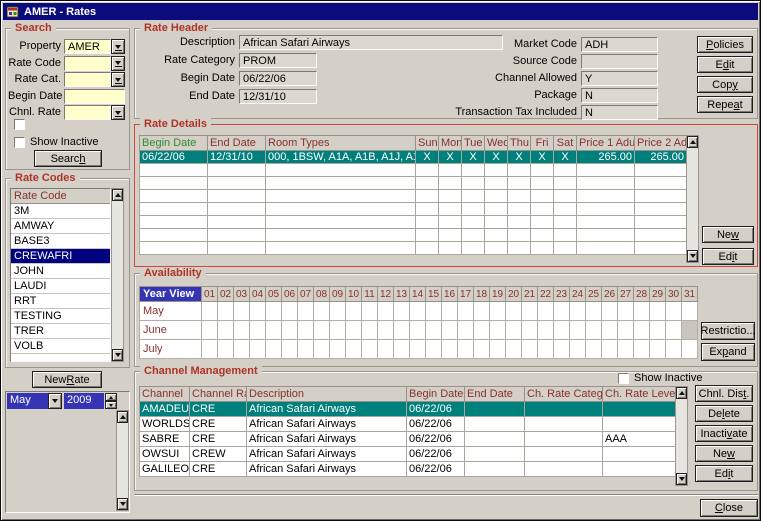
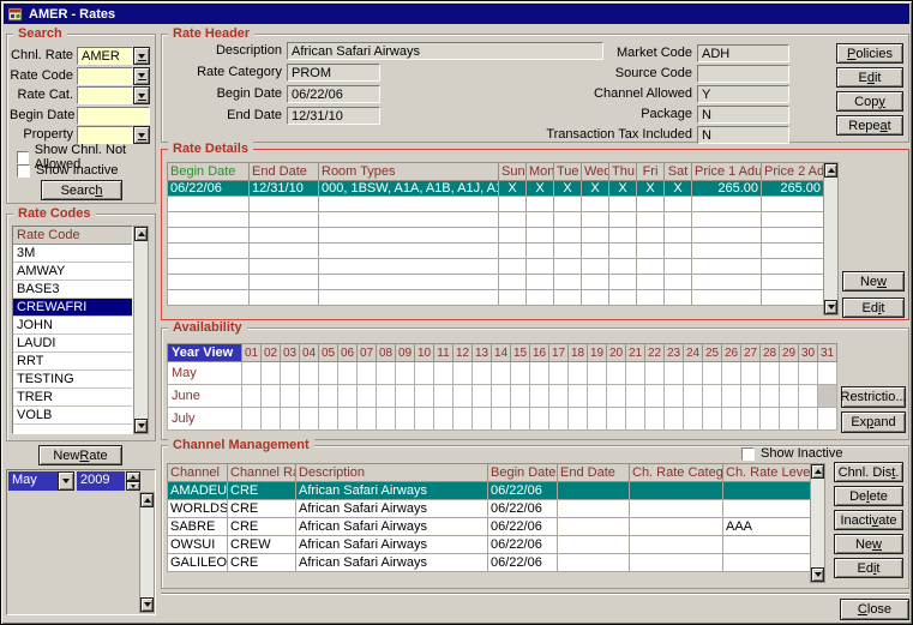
  AMER - Rates
  Search
- Property
+ Chnl. Rate
  AMER
  Rate Code
  Rate Cat.
  Begin Date
- Chnl. Rate
+ Property
+ Show Chnl. Not Allowed
  Show Inactive
  Searc
  h
  Rate Codes
  Rate Code
  3M
  AMWAY
  BASE3
  CREWAFRI
  JOHN
  LAUDI
  RRT
  TESTING
  TRER
  VOLB
  New
  R
  ate
  May
  2009
  Rate Header
  Description
  African Safari Airways
  Rate Category
  PROM
  Begin Date
  06/22/06
  End Date
  12/31/10
  Market Code
  ADH
  Source Code
  Channel Allowed
  Y
  Package
  N
  Transaction Tax Included
  N
  P
  olicies
  E
  d
  it
  Cop
  y
  Repe
  a
  t
  Rate Details
  Begin Date	End Date	Room Types	Sun	Mon	Tue	Wed	Thu	Fri	Sat	Price 1 Adu	Price 2 Ad
  06/22/06	12/31/10	000, 1BSW, A1A, A1B, A1J, A	X	X	X	X	X	X	X	265.00	265.00
  Ne
  w
  Ed
  i
  t
  Availability
  Year View	01	02	03	04	05	06	07	08	09	10	11	12	13	14	15	16	17	18	19	20	21	22	23	24	25	26	27	28	29	30	31
  May
  June
  July
  Restrictio...
  Ex
  p
  and
  Channel Management
  Show Inactive
  Channel	Channel R	Description	Begin Date	End Date	Ch. Rate Categ	Ch. Rate Leve
  AMADEU	CRE	African Safari Airways	06/22/06
  WORLDS	CRE	African Safari Airways	06/22/06
  SABRE	CRE	African Safari Airways	06/22/06			AAA
  OWSUI	CREW	African Safari Airways	06/22/06
  GALILEO	CRE	African Safari Airways	06/22/06
  Chnl. Dis
  t
  .
  De
  l
  ete
  Inacti
  v
  ate
  Ne
  w
  Ed
  i
  t
  C
  lose
